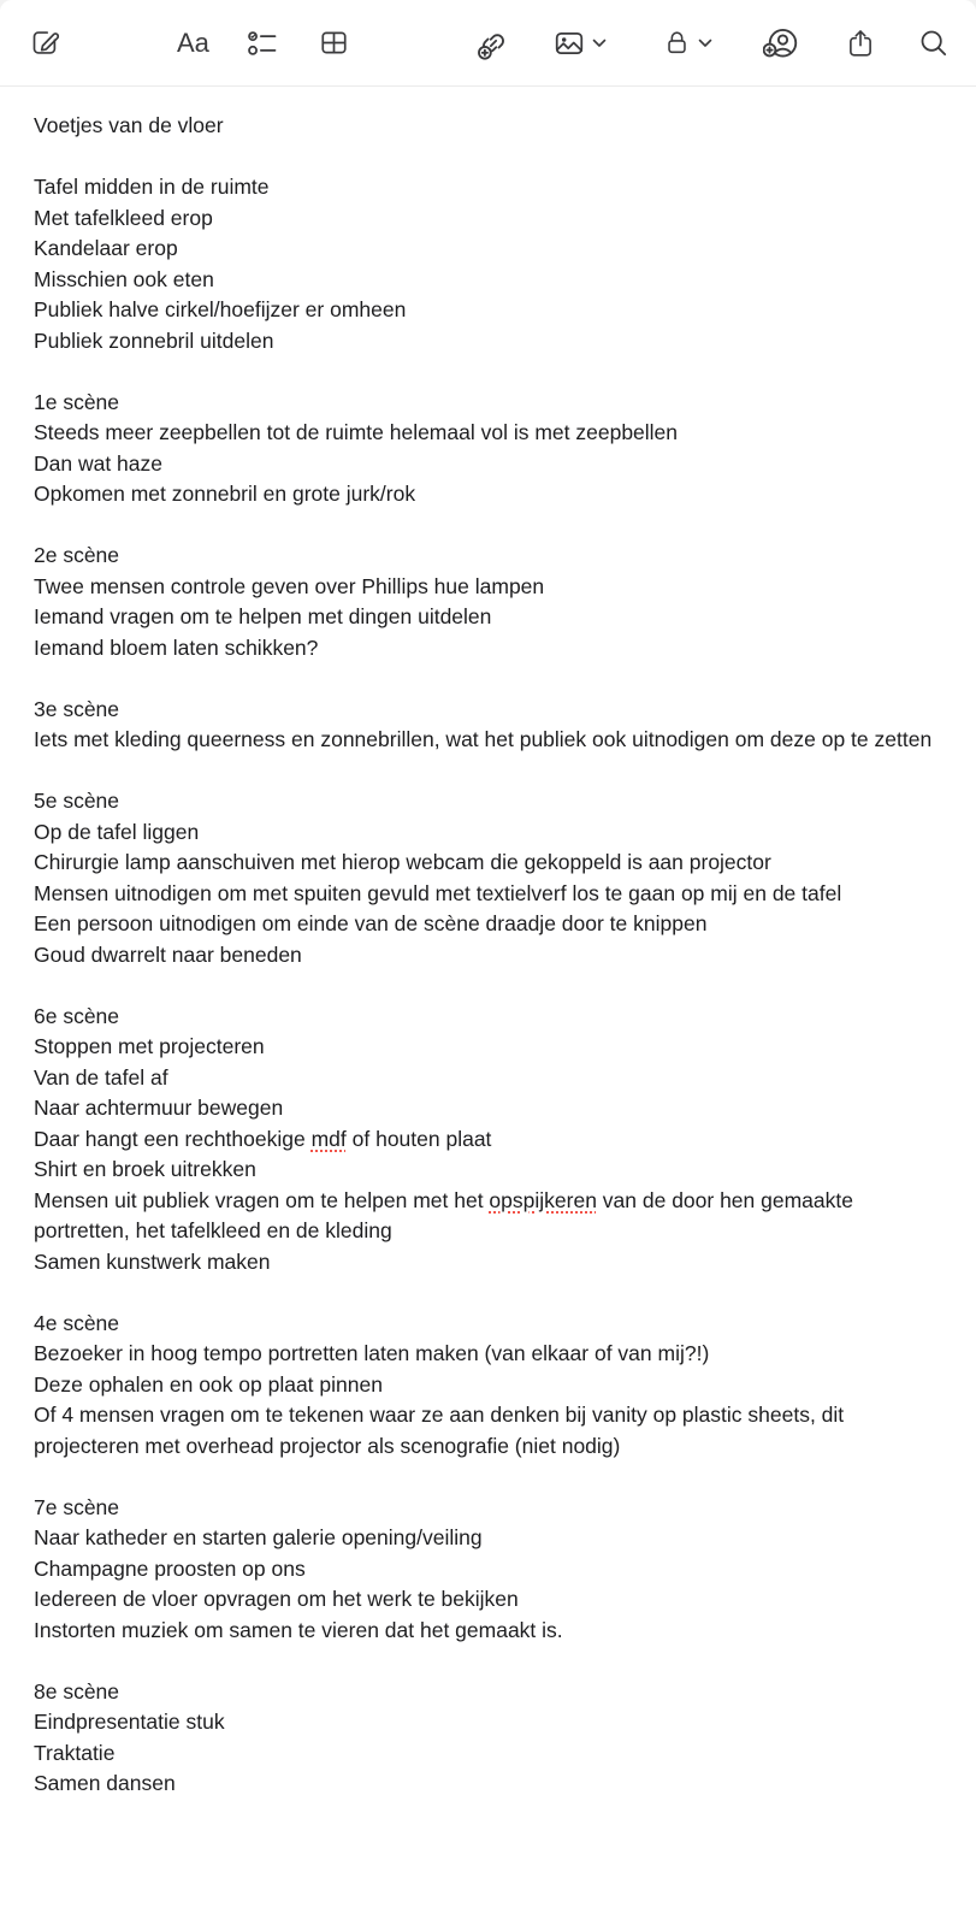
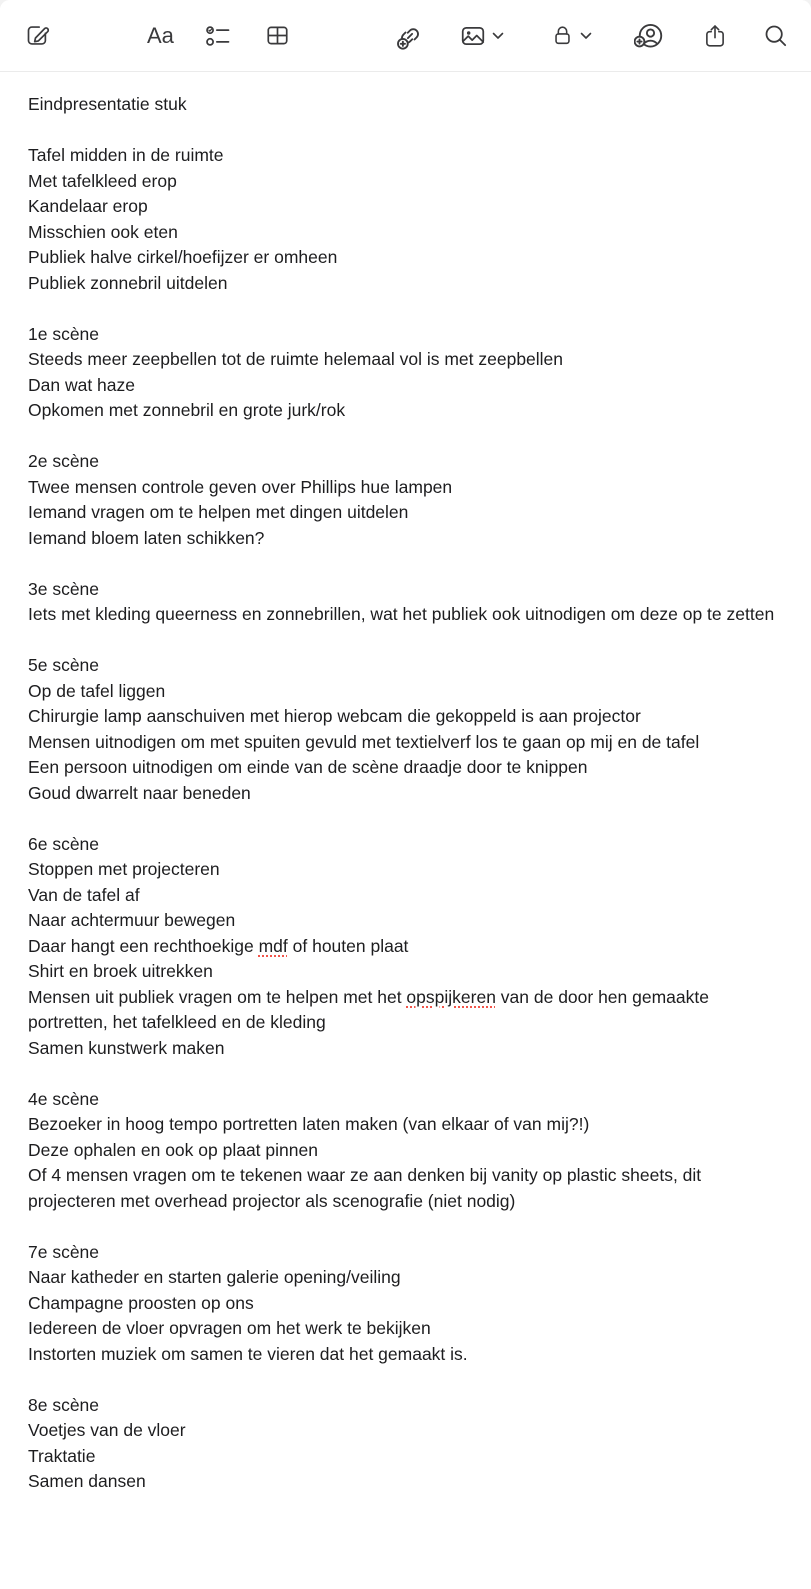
  Aa
- Voetjes van de vloer
+ Eindpresentatie stuk
  Tafel midden in de ruimte
  Met tafelkleed erop
  Kandelaar erop
  Misschien ook eten
  Publiek halve cirkel/hoefijzer er omheen
  Publiek zonnebril uitdelen
  1e scène
  Steeds meer zeepbellen tot de ruimte helemaal vol is met zeepbellen
  Dan wat haze
  Opkomen met zonnebril en grote jurk/rok
  2e scène
  Twee mensen controle geven over Phillips hue lampen
  Iemand vragen om te helpen met dingen uitdelen
  Iemand bloem laten schikken?
  3e scène
  Iets met kleding queerness en zonnebrillen, wat het publiek ook uitnodigen om deze op te zetten
  5e scène
  Op de tafel liggen
  Chirurgie lamp aanschuiven met hierop webcam die gekoppeld is aan projector
  Mensen uitnodigen om met spuiten gevuld met textielverf los te gaan op mij en de tafel
  Een persoon uitnodigen om einde van de scène draadje door te knippen
  Goud dwarrelt naar beneden
  6e scène
  Stoppen met projecteren
  Van de tafel af
  Naar achtermuur bewegen
  Daar hangt een rechthoekige mdf of houten plaat
  Shirt en broek uitrekken
  Mensen uit publiek vragen om te helpen met het opspijkeren van de door hen gemaakte portretten, het tafelkleed en de kleding
  Samen kunstwerk maken
  4e scène
  Bezoeker in hoog tempo portretten laten maken (van elkaar of van mij?!)
  Deze ophalen en ook op plaat pinnen
  Of 4 mensen vragen om te tekenen waar ze aan denken bij vanity op plastic sheets, dit projecteren met overhead projector als scenografie (niet nodig)
  7e scène
  Naar katheder en starten galerie opening/veiling
  Champagne proosten op ons
  Iedereen de vloer opvragen om het werk te bekijken
  Instorten muziek om samen te vieren dat het gemaakt is.
  8e scène
- Eindpresentatie stuk
+ Voetjes van de vloer
  Traktatie
  Samen dansen
